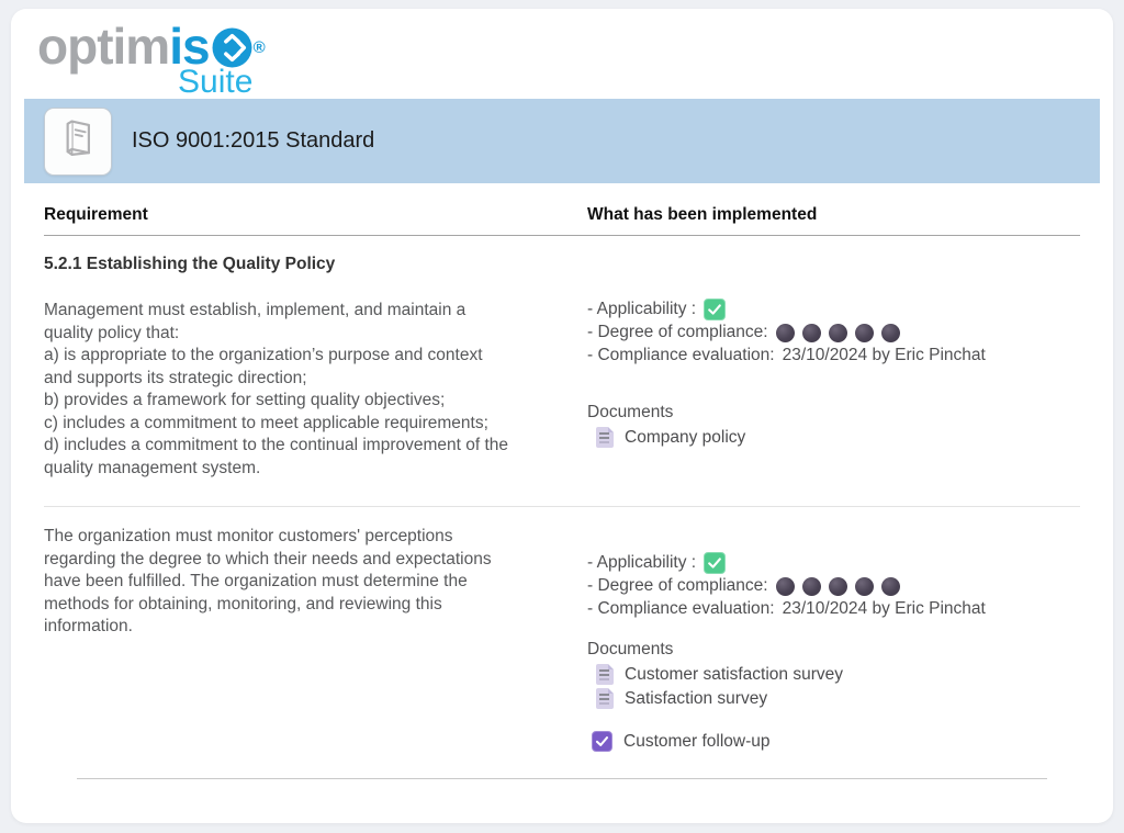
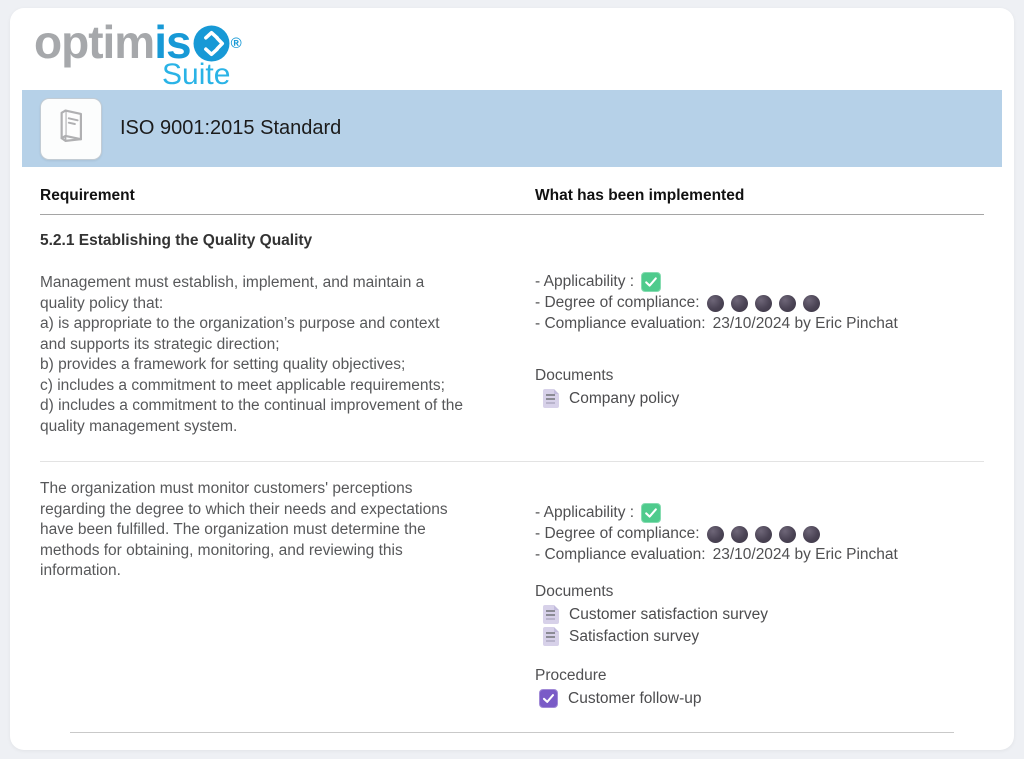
  optim
  is
  ®
  Suite
  ISO 9001:2015 Standard
  Requirement
  What has been implemented
- 5.2.1 Establishing the Quality Policy
+ 5.2.1 Establishing the Quality Quality
  Management must establish, implement, and maintain a
  quality policy that:
  a) is appropriate to the organization’s purpose and context
  and supports its strategic direction;
  b) provides a framework for setting quality objectives;
  c) includes a commitment to meet applicable requirements;
  d) includes a commitment to the continual improvement of the
  quality management system.
  - Applicability :
  - Degree of compliance:
  - Compliance evaluation:
  23/10/2024 by Eric Pinchat
  Documents
  Company policy
  The organization must monitor customers' perceptions
  regarding the degree to which their needs and expectations
  have been fulfilled. The organization must determine the
  methods for obtaining, monitoring, and reviewing this
  information.
  - Applicability :
  - Degree of compliance:
  - Compliance evaluation:
  23/10/2024 by Eric Pinchat
  Documents
  Customer satisfaction survey
  Satisfaction survey
+ Procedure
  Customer follow-up
